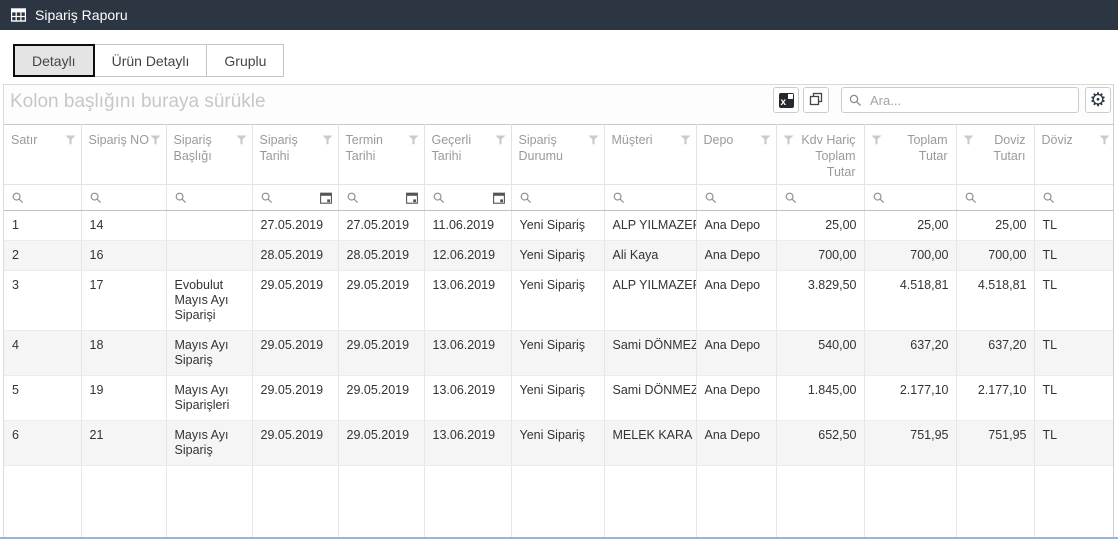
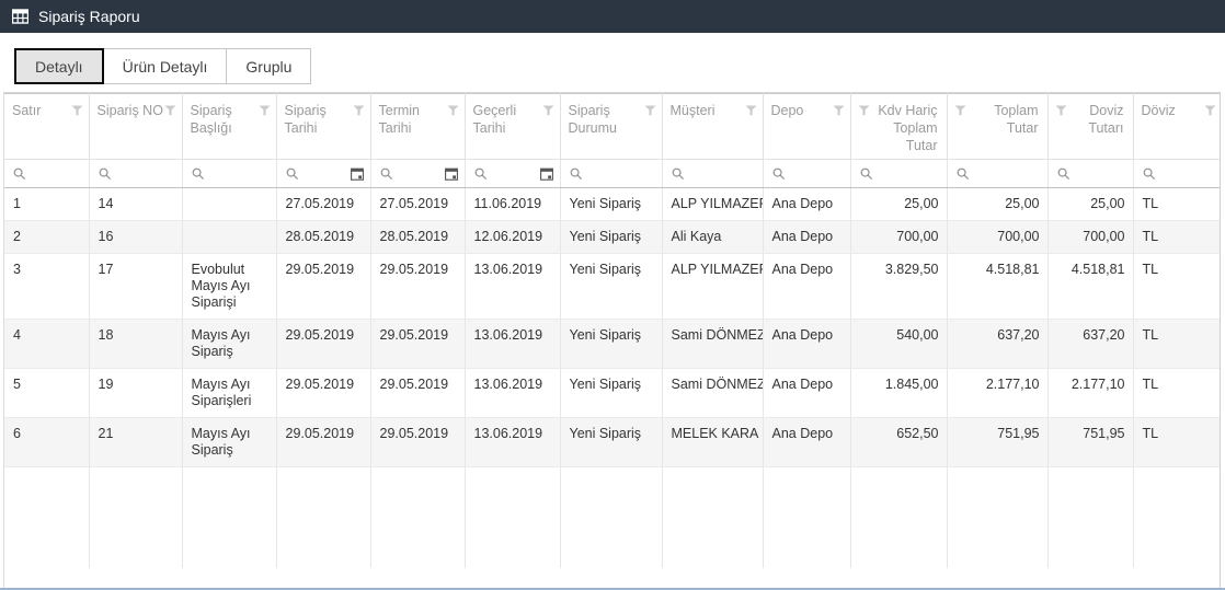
  Sipariş Raporu
  Detaylı
  Ürün Detaylı
  Gruplu
- Kolon başlığını buraya sürükle
- x
- Ara...
- ⚙
  Satır	Sipariş NO	Sipariş Başlığı	Sipariş Tarihi	Termin Tarihi	Geçerli Tarihi	Sipariş Durumu	Müşteri	Depo	Kdv Hariç Toplam Tutar	Toplam Tutar	Doviz Tutarı	Döviz
  1	14		27.05.2019	27.05.2019	11.06.2019	Yeni Sipariş	ALP YILMAZE	Ana Depo	25,00	25,00	25,00	TL
  2	16		28.05.2019	28.05.2019	12.06.2019	Yeni Sipariş	Ali Kaya	Ana Depo	700,00	700,00	700,00	TL
  3	17	Evobulut Mayıs Ayı Siparişi	29.05.2019	29.05.2019	13.06.2019	Yeni Sipariş	ALP YILMAZE	Ana Depo	3.829,50	4.518,81	4.518,81	TL
  4	18	Mayıs Ayı Sipariş	29.05.2019	29.05.2019	13.06.2019	Yeni Sipariş	Sami DÖNMEZ	Ana Depo	540,00	637,20	637,20	TL
  5	19	Mayıs Ayı Siparişleri	29.05.2019	29.05.2019	13.06.2019	Yeni Sipariş	Sami DÖNMEZ	Ana Depo	1.845,00	2.177,10	2.177,10	TL
  6	21	Mayıs Ayı Sipariş	29.05.2019	29.05.2019	13.06.2019	Yeni Sipariş	MELEK KARA	Ana Depo	652,50	751,95	751,95	TL
